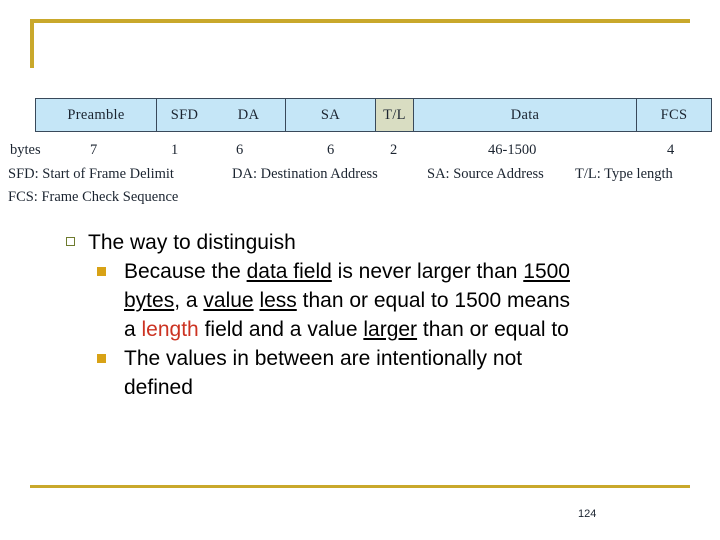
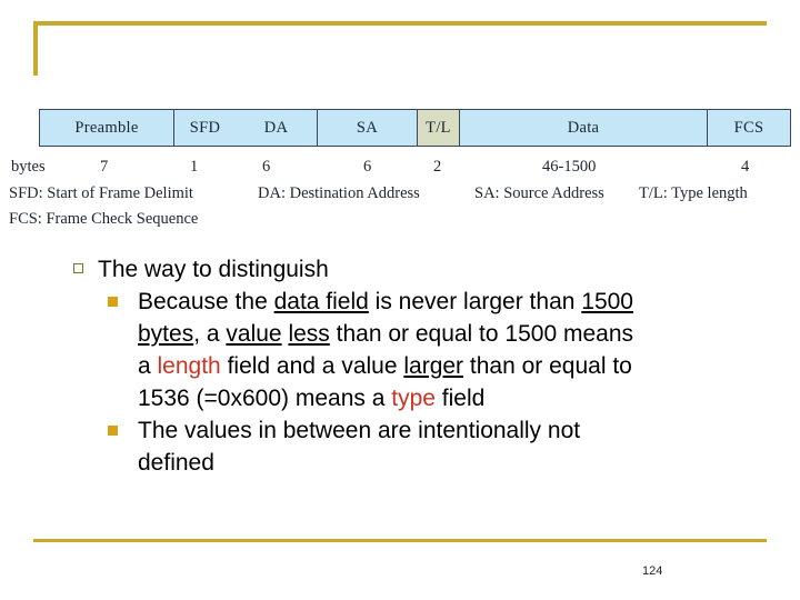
  Preamble
  SFD
  DA
  SA
  T/L
  Data
  FCS
  bytes
  7
  1
  6
  6
  2
  46-1500
  4
  SFD: Start of Frame Delimit
  DA: Destination Address
  SA: Source Address
  T/L: Type length
  FCS: Frame Check Sequence
  The way to distinguish
  Because the data field is never larger than 1500
  bytes, a value less than or equal to 1500 means
  a length field and a value larger than or equal to
+ 1536 (=0x600) means a type field
  The values in between are intentionally not
  defined
  124
